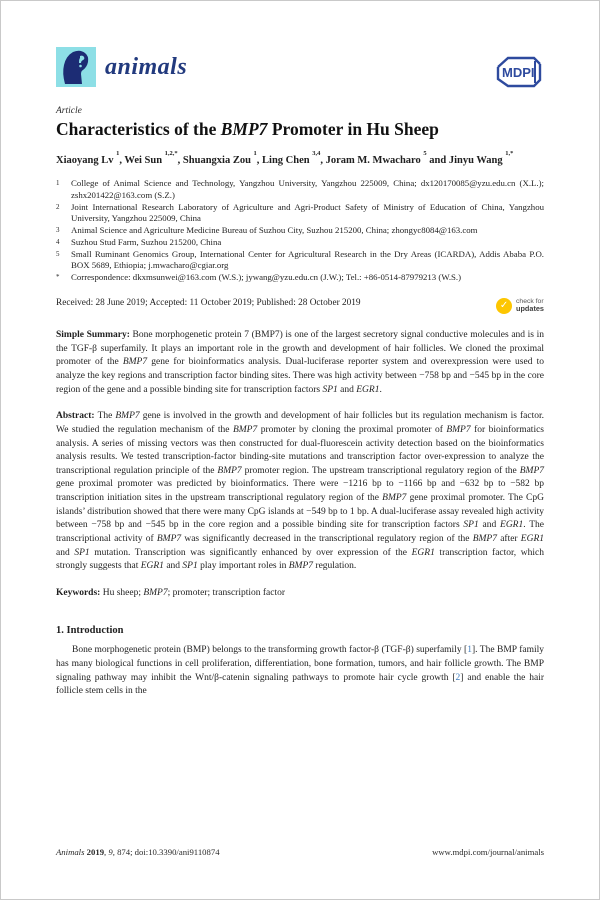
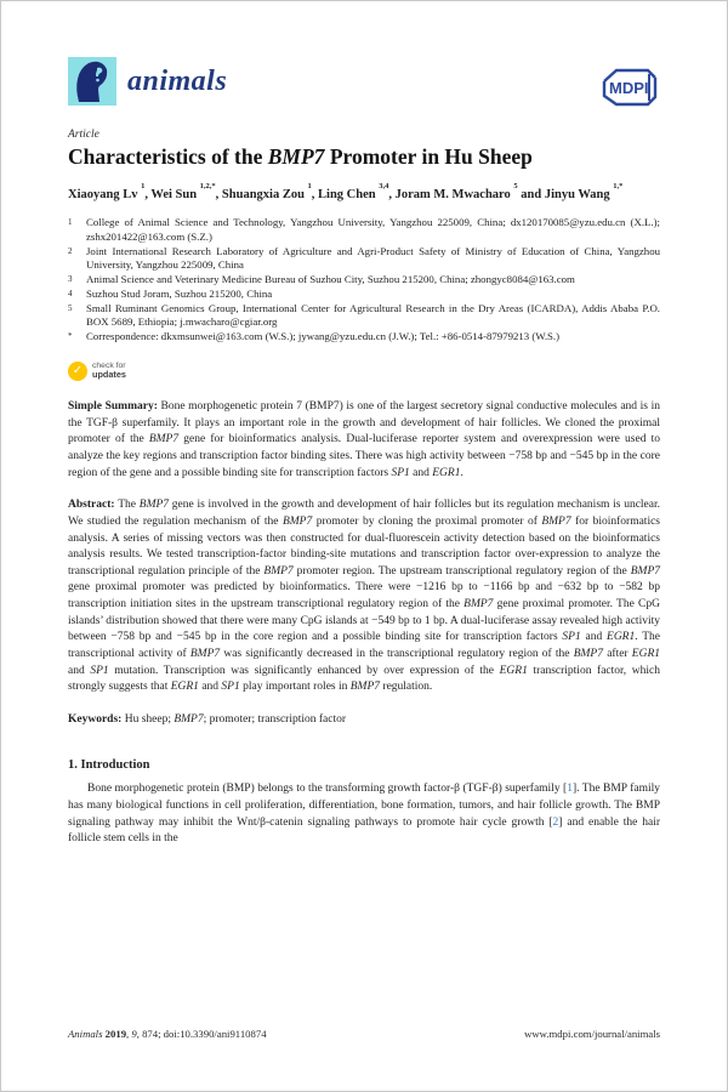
  animals
  MDPI
  Article
  Characteristics of the BMP7 Promoter in Hu Sheep
  Xiaoyang Lv , Wei Sun , Shuangxia Zou , Ling Chen , Joram M. Mwacharo and Jinyu Wang
  1
  College of Animal Science and Technology, Yangzhou University, Yangzhou 225009, China; dx120170085@yzu.edu.cn (X.L.); zshx201422@163.com (S.Z.)
  2
  Joint International Research Laboratory of Agriculture and Agri-Product Safety of Ministry of Education of China, Yangzhou University, Yangzhou 225009, China
  3
- Animal Science and Agriculture Medicine Bureau of Suzhou City, Suzhou 215200, China; zhongyc8084@163.com
+ Animal Science and Veterinary Medicine Bureau of Suzhou City, Suzhou 215200, China; zhongyc8084@163.com
  4
- Suzhou Stud Farm, Suzhou 215200, China
+ Suzhou Stud Joram, Suzhou 215200, China
  5
  Small Ruminant Genomics Group, International Center for Agricultural Research in the Dry Areas (ICARDA), Addis Ababa P.O. BOX 5689, Ethiopia; j.mwacharo@cgiar.org
  *
  Correspondence: dkxmsunwei@163.com (W.S.); jywang@yzu.edu.cn (J.W.); Tel.: +86-0514-87979213 (W.S.)
- Received: 28 June 2019; Accepted: 11 October 2019; Published: 28 October 2019
  ✓
  updates
  Simple Summary: Bone morphogenetic protein 7 (BMP7) is one of the largest secretory signal conductive molecules and is in the TGF-β superfamily. It plays an important role in the growth and development of hair follicles. We cloned the proximal promoter of the BMP7 gene for bioinformatics analysis. Dual-luciferase reporter system and overexpression were used to analyze the key regions and transcription factor binding sites. There was high activity between −758 bp and −545 bp in the core region of the gene and a possible binding site for transcription factors SP1 and EGR1.
- Abstract: The BMP7 gene is involved in the growth and development of hair follicles but its regulation mechanism is factor. We studied the regulation mechanism of the BMP7 promoter by cloning the proximal promoter of BMP7 for bioinformatics analysis. A series of missing vectors was then constructed for dual-fluorescein activity detection based on the bioinformatics analysis results. We tested transcription-factor binding-site mutations and transcription factor over-expression to analyze the transcriptional regulation principle of the BMP7 promoter region. The upstream transcriptional regulatory region of the BMP7 gene proximal promoter was predicted by bioinformatics. There were −1216 bp to −1166 bp and −632 bp to −582 bp transcription initiation sites in the upstream transcriptional regulatory region of the BMP7 gene proximal promoter. The CpG islands’ distribution showed that there were many CpG islands at −549 bp to 1 bp. A dual-luciferase assay revealed high activity between −758 bp and −545 bp in the core region and a possible binding site for transcription factors SP1 and EGR1. The transcriptional activity of BMP7 was significantly decreased in the transcriptional regulatory region of the BMP7 after EGR1 and SP1 mutation. Transcription was significantly enhanced by over expression of the EGR1 transcription factor, which strongly suggests that EGR1 and SP1 play important roles in BMP7 regulation.
+ Abstract: The BMP7 gene is involved in the growth and development of hair follicles but its regulation mechanism is unclear. We studied the regulation mechanism of the BMP7 promoter by cloning the proximal promoter of BMP7 for bioinformatics analysis. A series of missing vectors was then constructed for dual-fluorescein activity detection based on the bioinformatics analysis results. We tested transcription-factor binding-site mutations and transcription factor over-expression to analyze the transcriptional regulation principle of the BMP7 promoter region. The upstream transcriptional regulatory region of the BMP7 gene proximal promoter was predicted by bioinformatics. There were −1216 bp to −1166 bp and −632 bp to −582 bp transcription initiation sites in the upstream transcriptional regulatory region of the BMP7 gene proximal promoter. The CpG islands’ distribution showed that there were many CpG islands at −549 bp to 1 bp. A dual-luciferase assay revealed high activity between −758 bp and −545 bp in the core region and a possible binding site for transcription factors SP1 and EGR1. The transcriptional activity of BMP7 was significantly decreased in the transcriptional regulatory region of the BMP7 after EGR1 and SP1 mutation. Transcription was significantly enhanced by over expression of the EGR1 transcription factor, which strongly suggests that EGR1 and SP1 play important roles in BMP7 regulation.
  Keywords: Hu sheep; BMP7; promoter; transcription factor
  1. Introduction
  Bone morphogenetic protein (BMP) belongs to the transforming growth factor-β (TGF-β) superfamily [1]. The BMP family has many biological functions in cell proliferation, differentiation, bone formation, tumors, and hair follicle growth. The BMP signaling pathway may inhibit the Wnt/β-catenin signaling pathways to promote hair cycle growth [2] and enable the hair follicle stem cells in the
  Animals 2019, 9, 874; doi:10.3390/ani9110874
  www.mdpi.com/journal/animals
